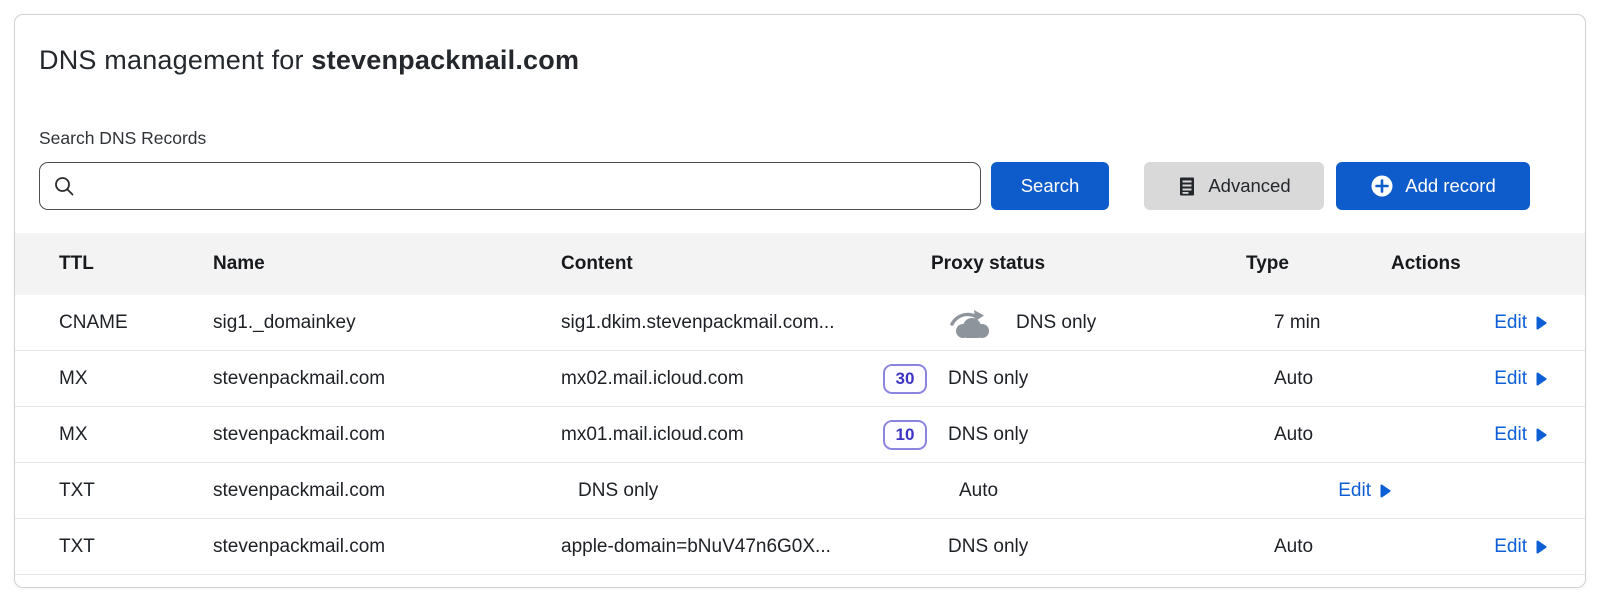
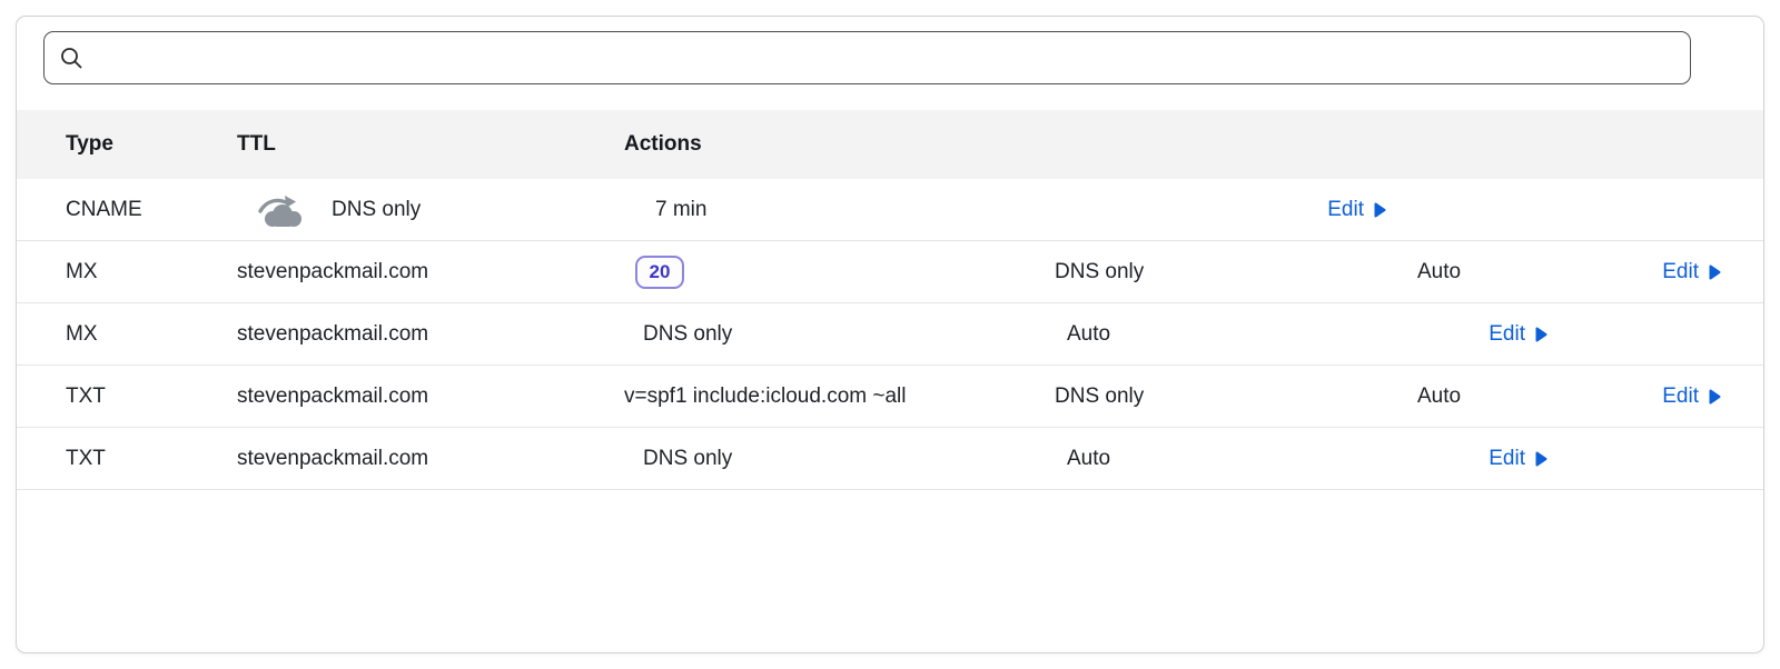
- DNS management for stevenpackmail.com
- Search DNS Records
- Search
- Advanced
- Add record
- TTL
+ Type
- Name
- Content
- Proxy status
- Type
+ TTL
  Actions
  CNAME
- sig1._domainkey
- sig1.dkim.stevenpackmail.com...
  DNS only
  7 min
  Edit
  MX
  stevenpackmail.com
- mx02.mail.icloud.com
- 30
+ 20
  DNS only
  Auto
  Edit
  MX
  stevenpackmail.com
- mx01.mail.icloud.com
- 10
  DNS only
  Auto
  Edit
  TXT
  stevenpackmail.com
+ v=spf1 include:icloud.com ~all
  DNS only
  Auto
  Edit
  TXT
  stevenpackmail.com
- apple-domain=bNuV47n6G0X...
  DNS only
  Auto
  Edit
